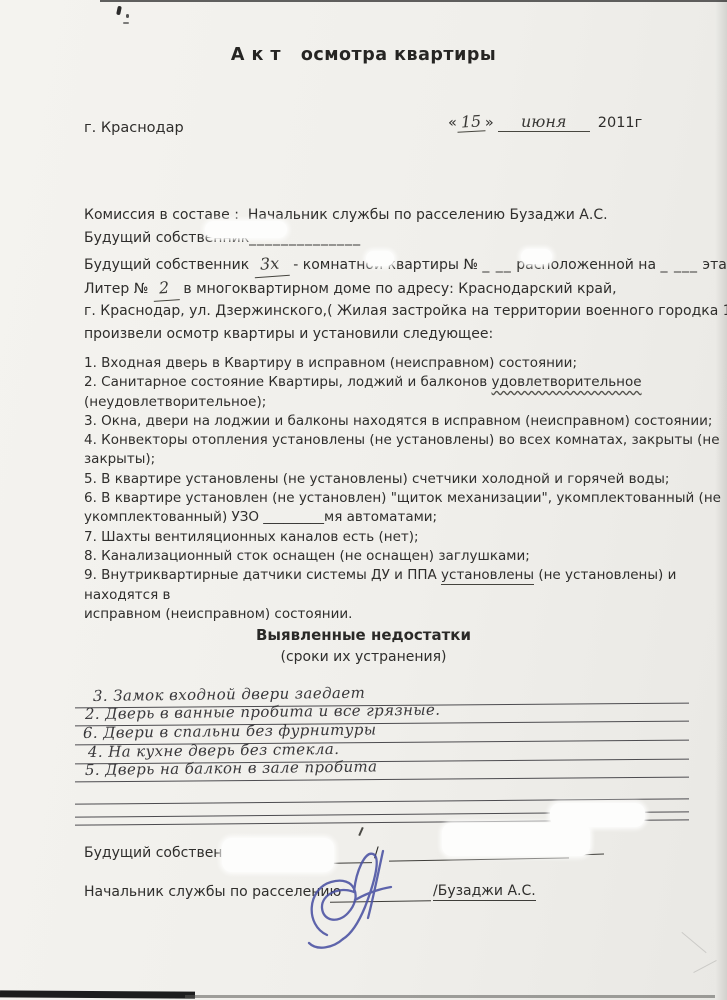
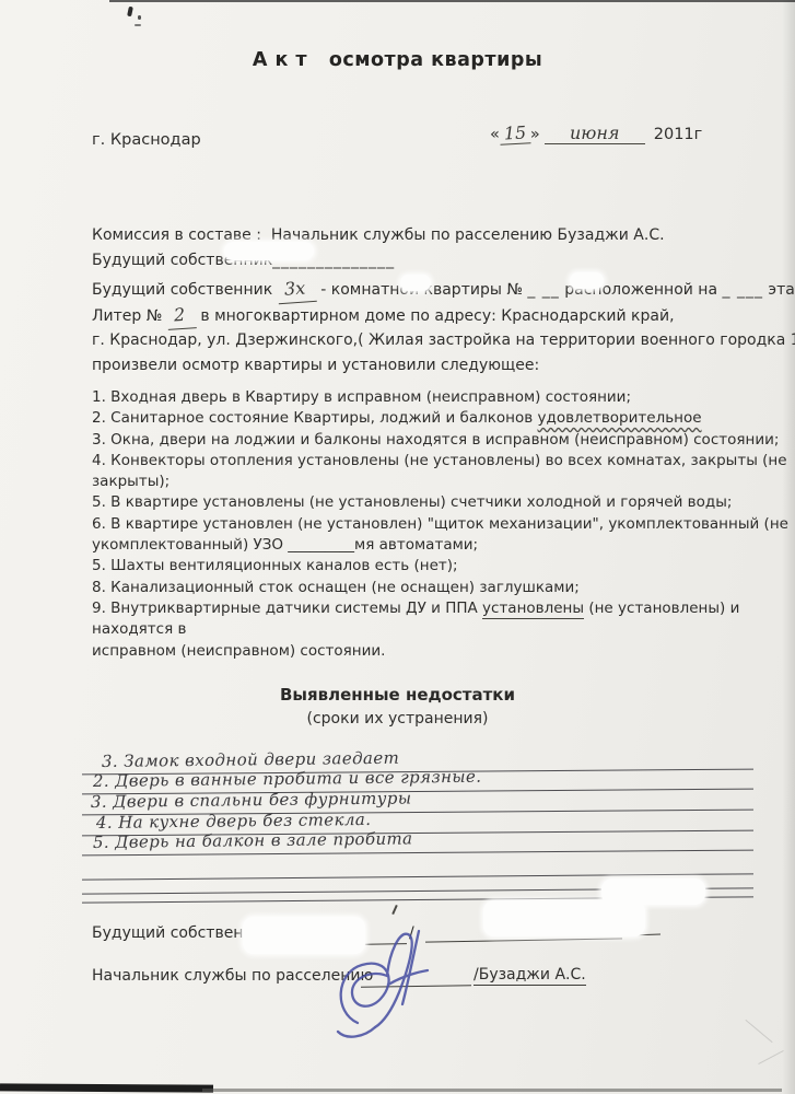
  А к т осмотра квартиры
  г. Краснодар
  Комиссия в составе : Начальник службы по расселению Бузаджи А.С.
  Будущий собственник______________
  г. Краснодар, ул. Дзержинского,( Жилая застройка на территории военного городка
  произвели осмотр квартиры и установили следующее:
  1. Входная дверь в Квартиру в исправном (неисправном) состоянии;
  2. Санитарное состояние Квартиры, лоджий и балконов удовлетворительное
- (неудовлетворительное);
  3. Окна, двери на лоджии и балконы находятся в исправном (неисправном) состоянии;
  4. Конвекторы отопления установлены (не установлены) во всех комнатах, закрыты (не
  закрыты);
  5. В квартире установлены (не установлены) счетчики холодной и горячей воды;
  6. В квартире установлен (не установлен) "щиток механизации", укомплектованный (не
  укомплектованный) УЗО _________мя автоматами;
- 7. Шахты вентиляционных каналов есть (нет);
+ 5. Шахты вентиляционных каналов есть (нет);
  8. Канализационный сток оснащен (не оснащен) заглушками;
  9. Внутриквартирные датчики системы ДУ и ППА установлены (не установлены) и находятся в
  исправном (неисправном) состоянии.
  Выявленные недостатки
  (сроки их устранения)
  3. Замок входной двери заедает
  2. Дверь в ванные пробита и все грязные.
- 6. Двери в спальни без фурнитуры
+ 3. Двери в спальни без фурнитуры
  4. На кухне дверь без стекла.
  5. Дверь на балкон в зале пробита
  Будущий собствен
  /
  Начальник службы по расселению
  /Бузаджи А.С.
